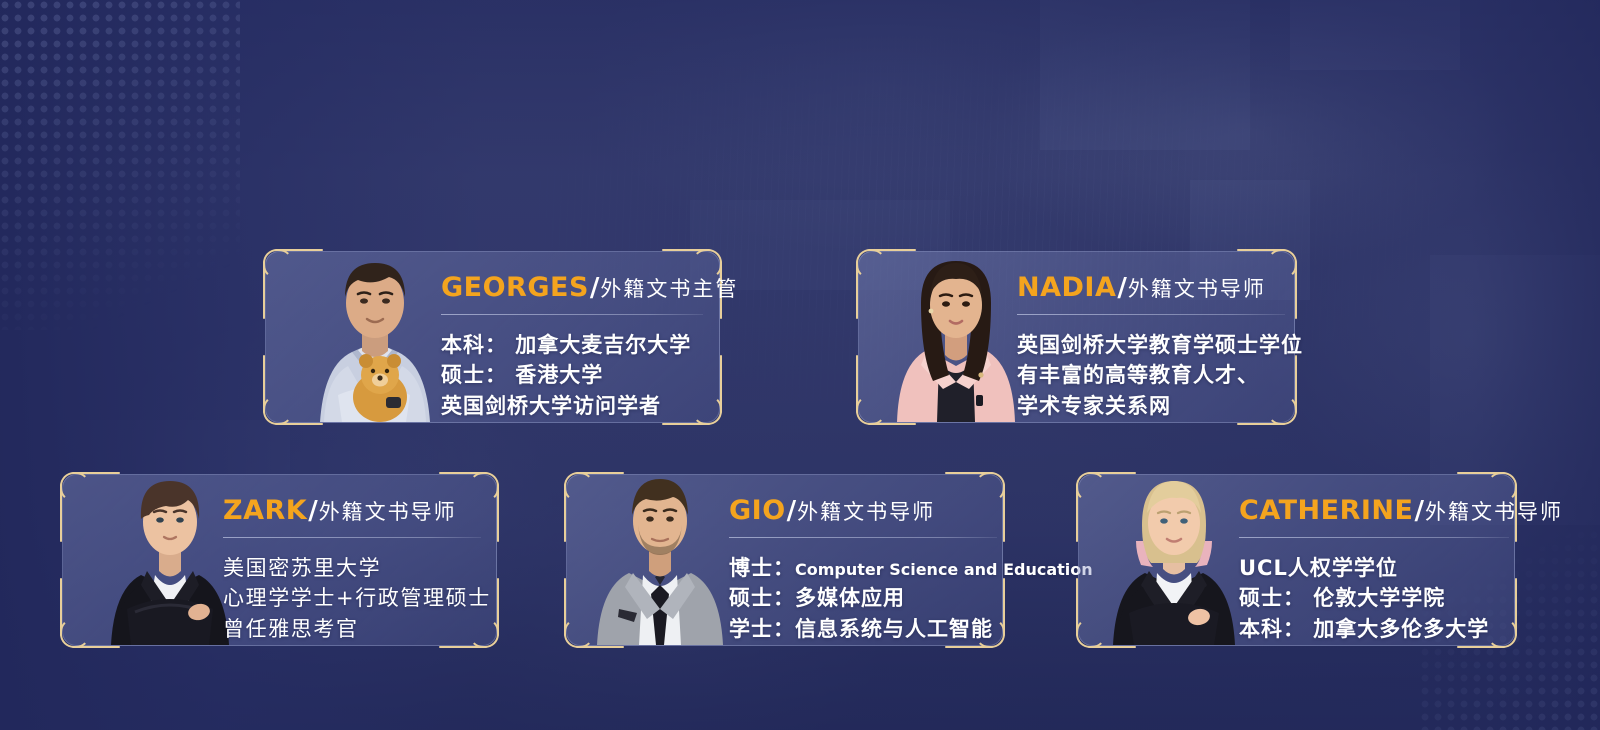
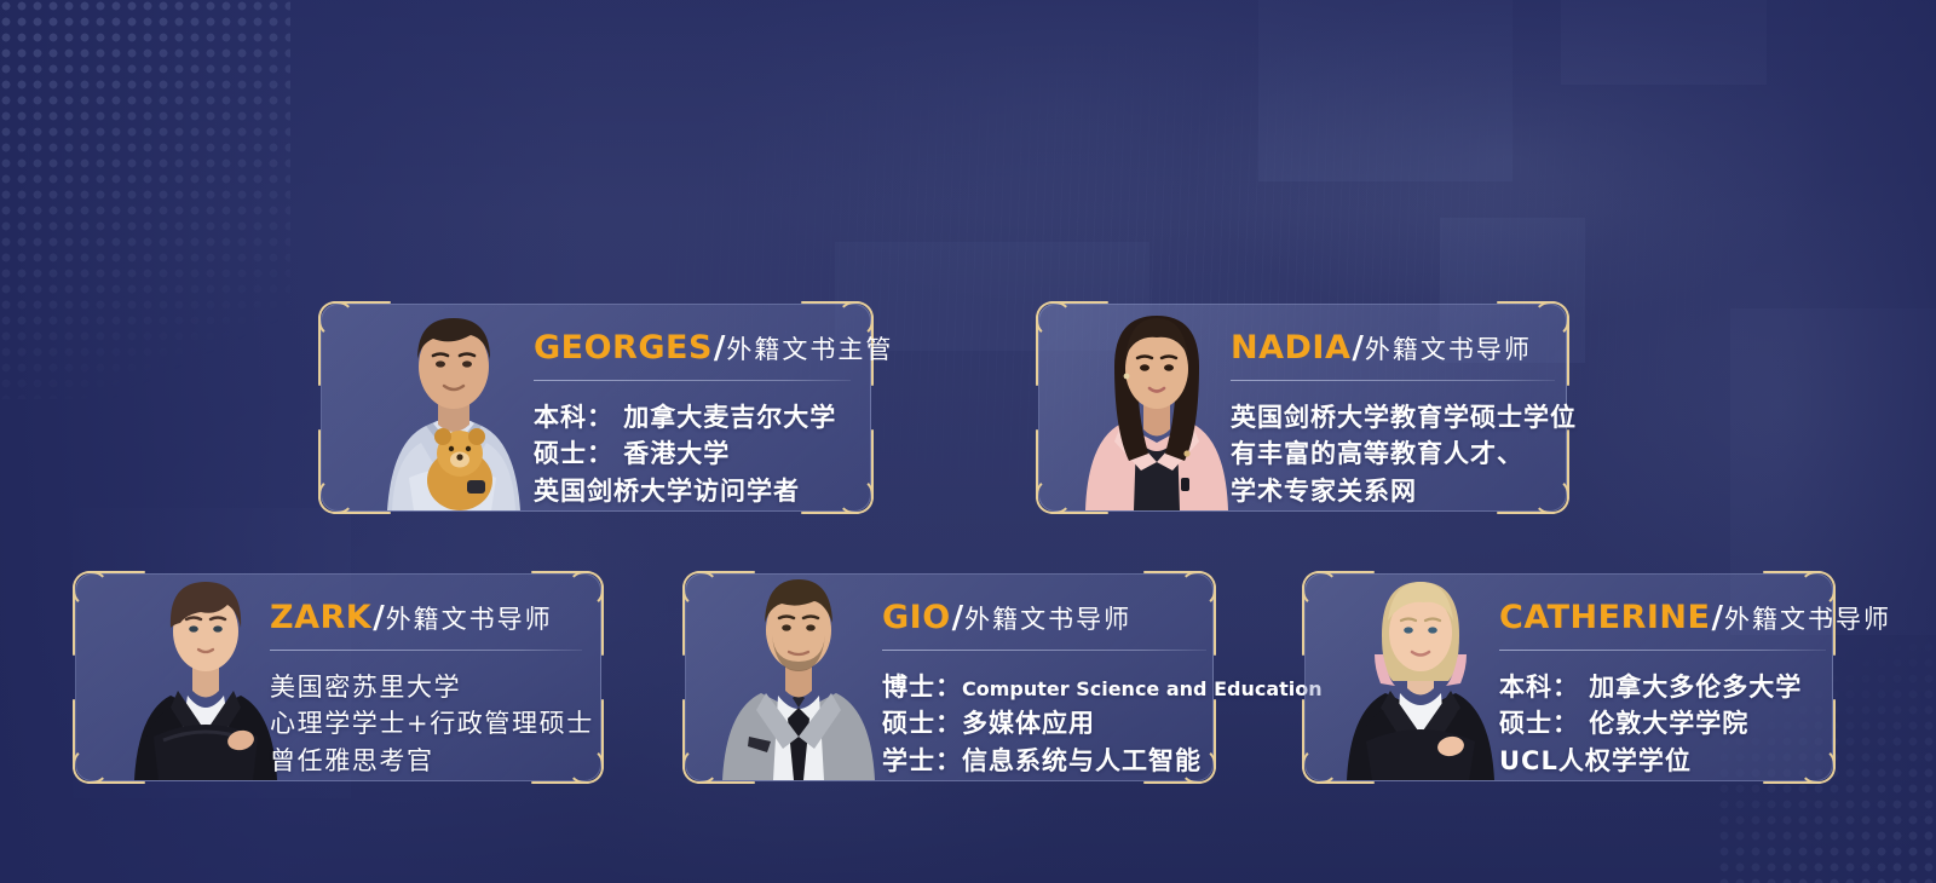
  GEORGES/外籍文书主管
  本科： 加拿大麦吉尔大学
  硕士： 香港大学
  英国剑桥大学访问学者
  NADIA/外籍文书导师
  英国剑桥大学教育学硕士学位
  有丰富的高等教育人才、
  学术专家关系网
  ZARK/外籍文书导师
  美国密苏里大学
  心理学学士+行政管理硕士
  曾任雅思考官
  GIO/外籍文书导师
  博士：Computer Science and Educatio
  硕士：多媒体应用
  学士：信息系统与人工智能
  CATHERINE/外籍文书导师
- UCL人权学学位
+ 本科： 加拿大多伦多大学
  硕士： 伦敦大学学院
- 本科： 加拿大多伦多大学
+ UCL人权学学位
